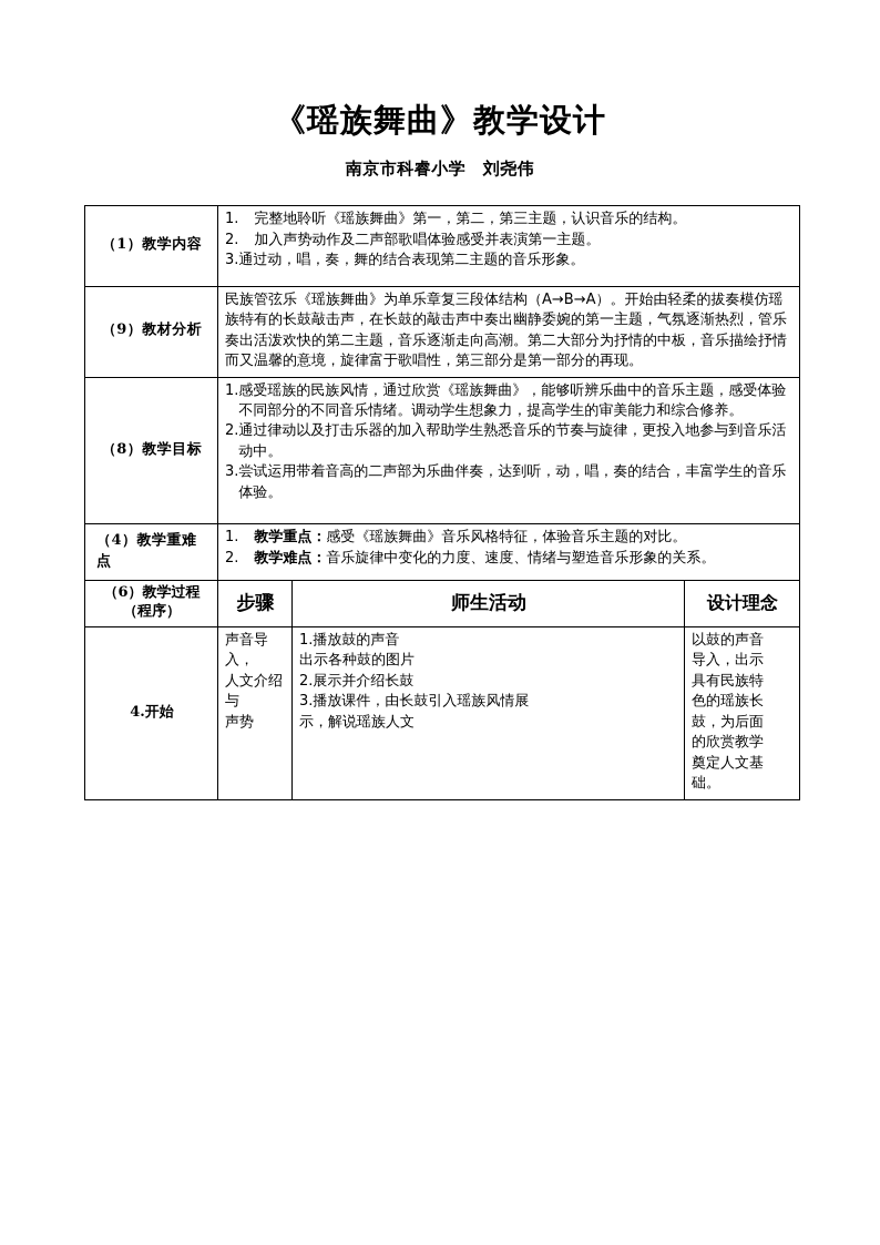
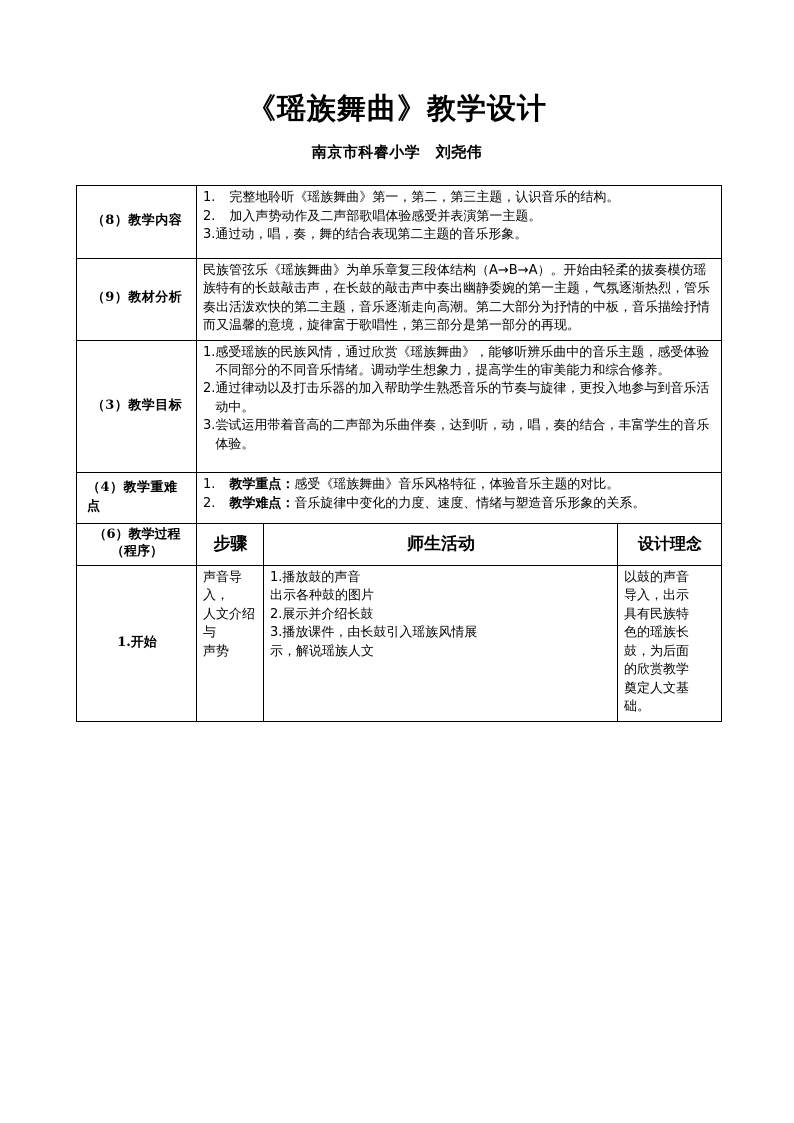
  《瑶族舞曲》教学设计
  南京市科睿小学 刘尧伟
- （1）教学内容	1. 完整地聆听《瑶族舞曲》第一，第二，第三主题，认识音乐的结构。 2. 加入声势动作及二声部歌唱体验感受并表演第一主题。 3. 通过动，唱，奏，舞的结合表现第二主题的音乐形象。
+ （8）教学内容	1. 完整地聆听《瑶族舞曲》第一，第二，第三主题，认识音乐的结构。 2. 加入声势动作及二声部歌唱体验感受并表演第一主题。 3. 通过动，唱，奏，舞的结合表现第二主题的音乐形象。
  （9）教材分析	民族管弦乐《瑶族舞曲》为单乐章复三段体结构（A→B→A）。开始由轻柔的拔奏模仿瑶族特有的长鼓敲击声，在长鼓的敲击声中奏出幽静委婉的第一主题，气氛逐渐热烈，管乐奏出活泼欢快的第二主题，音乐逐渐走向高潮。第二大部分为抒情的中板，音乐描绘抒情而又温馨的意境，旋律富于歌唱性，第三部分是第一部分的再现。
- （8）教学目标	1. 感受瑶族的民族风情，通过欣赏《瑶族舞曲》，能够听辨乐曲中的音乐主题，感受体验不同部分的不同音乐情绪。调动学生想象力，提高学生的审美能力和综合修养。 2. 通过律动以及打击乐器的加入帮助学生熟悉音乐的节奏与旋律，更投入地参与到音乐活动中。 3. 尝试运用带着音高的二声部为乐曲伴奏，达到听，动，唱，奏的结合，丰富学生的音乐体验。
+ （3）教学目标	1. 感受瑶族的民族风情，通过欣赏《瑶族舞曲》，能够听辨乐曲中的音乐主题，感受体验不同部分的不同音乐情绪。调动学生想象力，提高学生的审美能力和综合修养。 2. 通过律动以及打击乐器的加入帮助学生熟悉音乐的节奏与旋律，更投入地参与到音乐活动中。 3. 尝试运用带着音高的二声部为乐曲伴奏，达到听，动，唱，奏的结合，丰富学生的音乐体验。
  （4）教学重难点	1. 教学重点：感受《瑶族舞曲》音乐风格特征，体验音乐主题的对比。 2. 教学难点：音乐旋律中变化的力度、速度、情绪与塑造音乐形象的关系。
  （6）教学过程 （程序）	步骤	师生活动	设计理念
- 4.开始	声音导入， 人文介绍与 声势	1.播放鼓的声音 出示各种鼓的图片 2.展示并介绍长鼓 3.播放课件，由长鼓引入瑶族风情展 示，解说瑶族人文	以鼓的声音 导入，出示 具有民族特 色的瑶族长 鼓，为后面 的欣赏教学 奠定人文基 础。
+ 1.开始	声音导入， 人文介绍与 声势	1.播放鼓的声音 出示各种鼓的图片 2.展示并介绍长鼓 3.播放课件，由长鼓引入瑶族风情展 示，解说瑶族人文	以鼓的声音 导入，出示 具有民族特 色的瑶族长 鼓，为后面 的欣赏教学 奠定人文基 础。
